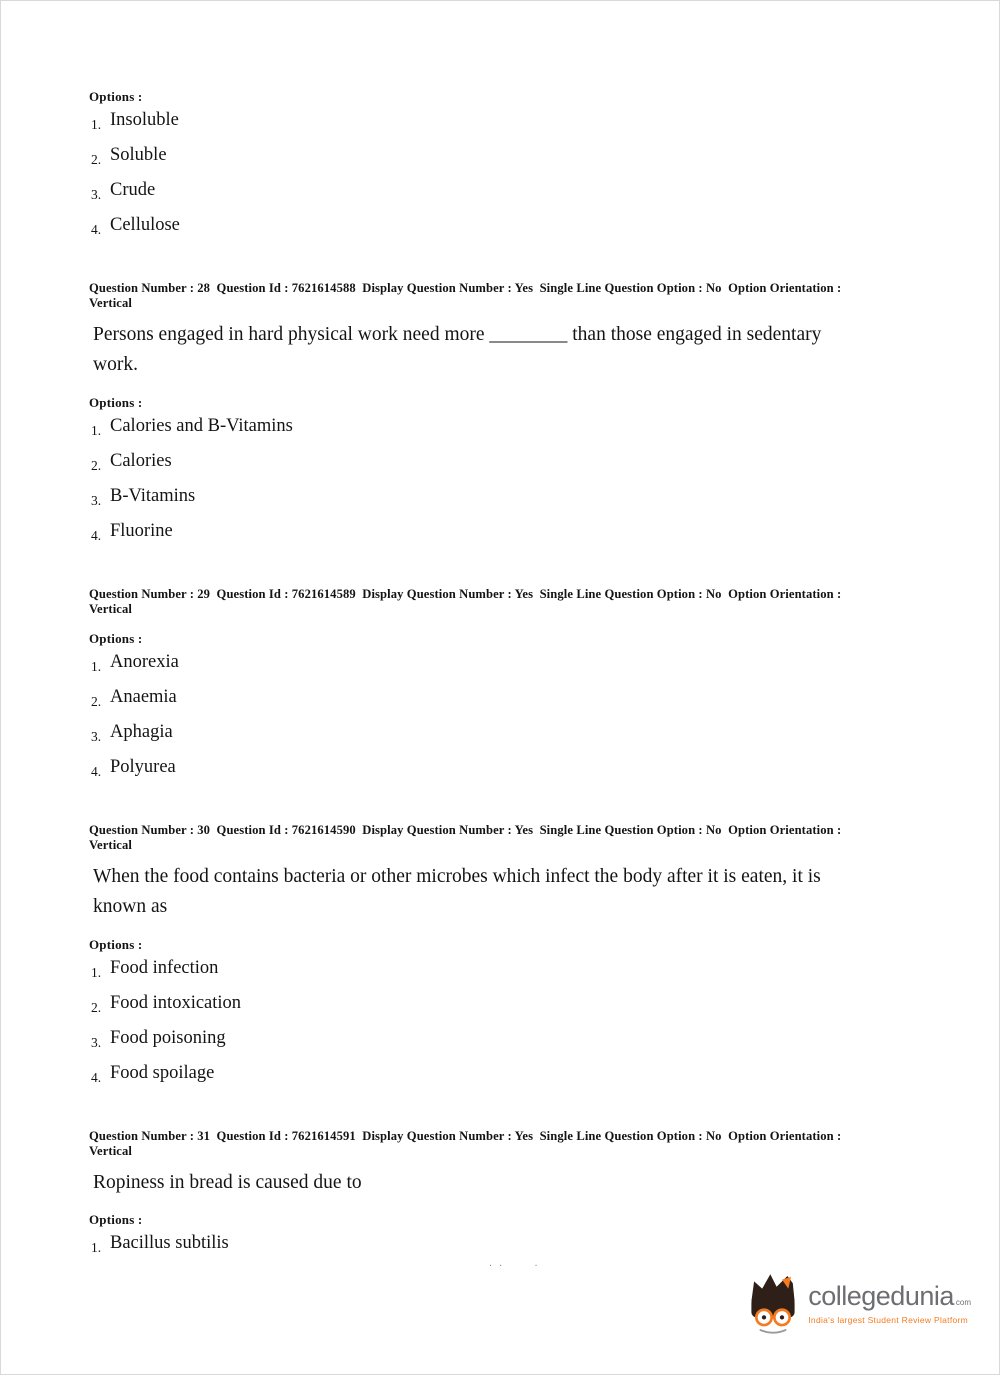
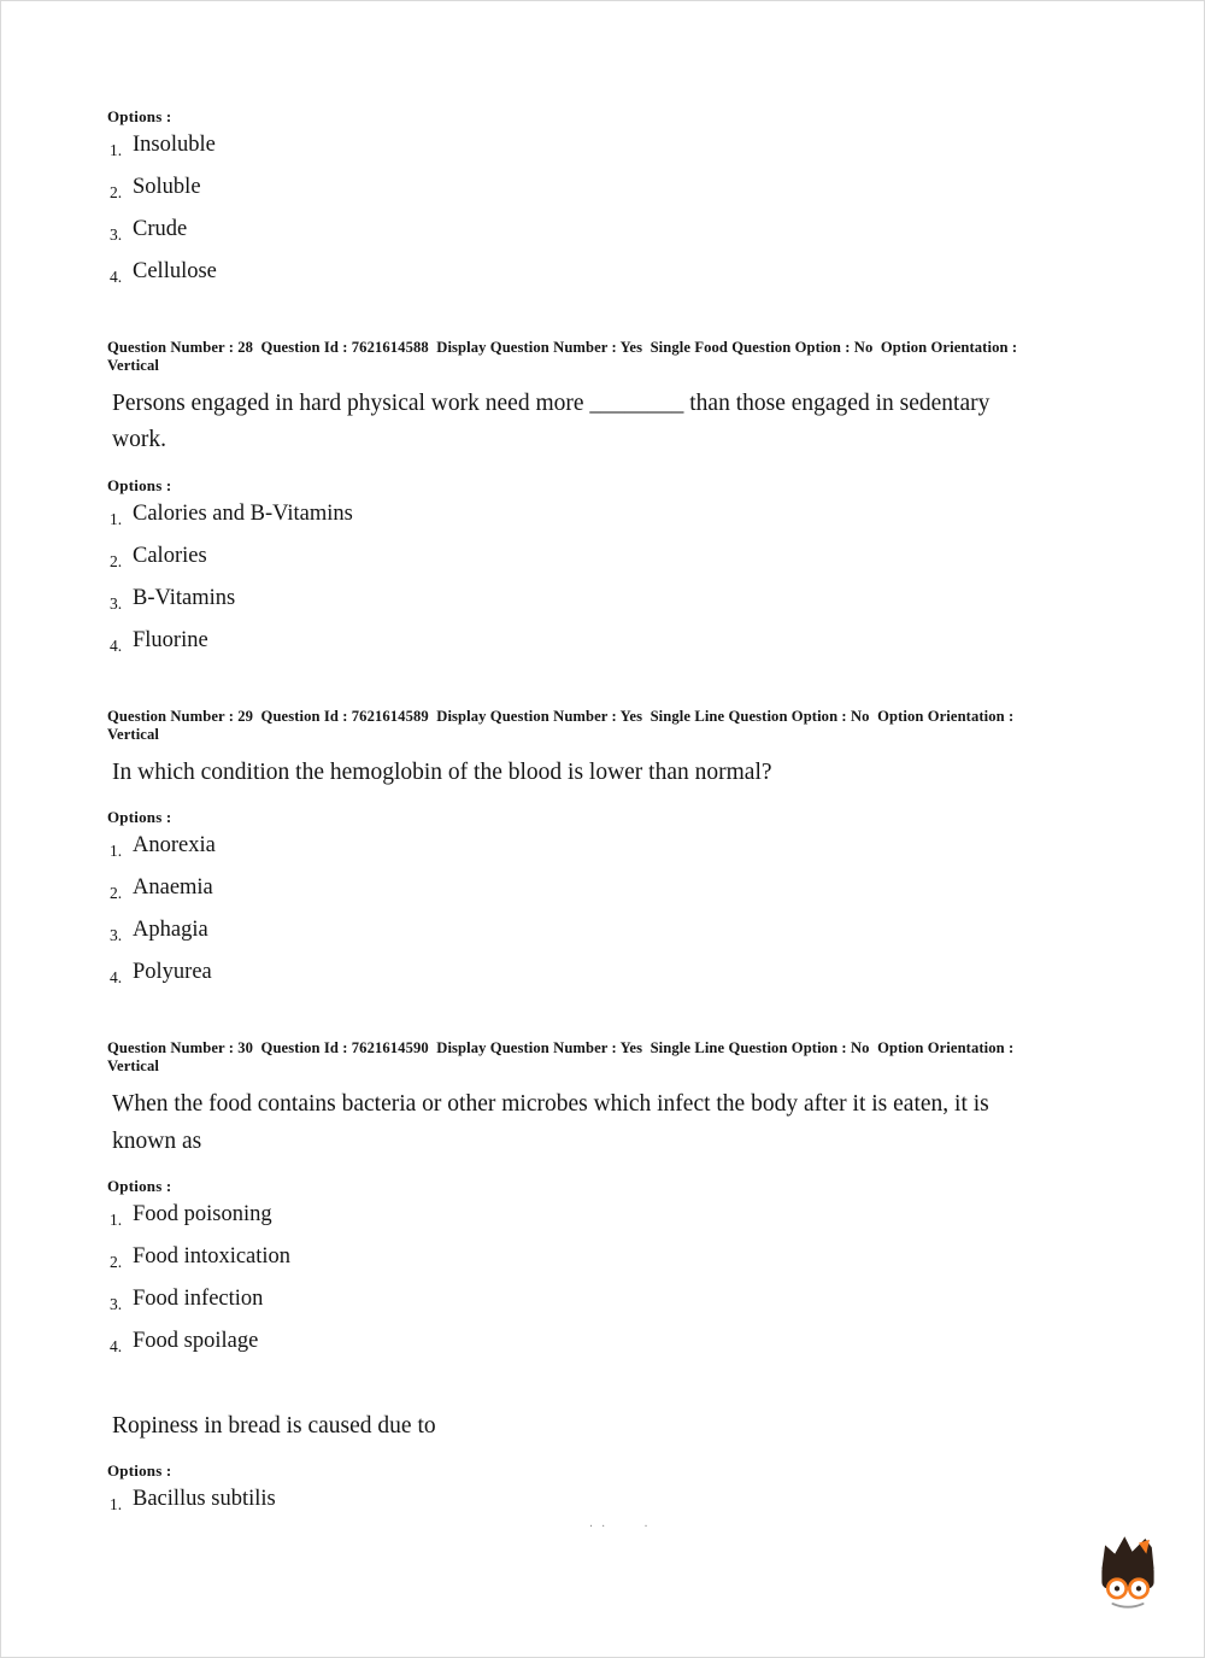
  Options :
  1.
  Insoluble
  2.
  Soluble
  3.
  Crude
  4.
  Cellulose
- Question Number : 28 Question Id : 7621614588 Display Question Number : Yes Single Line Question Option : No Option Orientation : Vertical
+ Question Number : 28 Question Id : 7621614588 Display Question Number : Yes Single Food Question Option : No Option Orientation : Vertical
  Persons engaged in hard physical work need more ________ than those engaged in sedentary work.
  Options :
  1.
  Calories and B-Vitamins
  2.
  Calories
  3.
  B-Vitamins
  4.
  Fluorine
  Question Number : 29 Question Id : 7621614589 Display Question Number : Yes Single Line Question Option : No Option Orientation : Vertical
+ In which condition the hemoglobin of the blood is lower than normal?
  Options :
  1.
  Anorexia
  2.
  Anaemia
  3.
  Aphagia
  4.
  Polyurea
  Question Number : 30 Question Id : 7621614590 Display Question Number : Yes Single Line Question Option : No Option Orientation : Vertical
  When the food contains bacteria or other microbes which infect the body after it is eaten, it is known as
  Options :
  1.
- Food infection
+ Food poisoning
  2.
  Food intoxication
  3.
- Food poisoning
+ Food infection
  4.
  Food spoilage
- Question Number : 31 Question Id : 7621614591 Display Question Number : Yes Single Line Question Option : No Option Orientation : Vertical
  Ropiness in bread is caused due to
  Options :
  1.
  Bacillus subtilis
  . . .
- collegedunia
- com
- India's largest Student Review Platform
